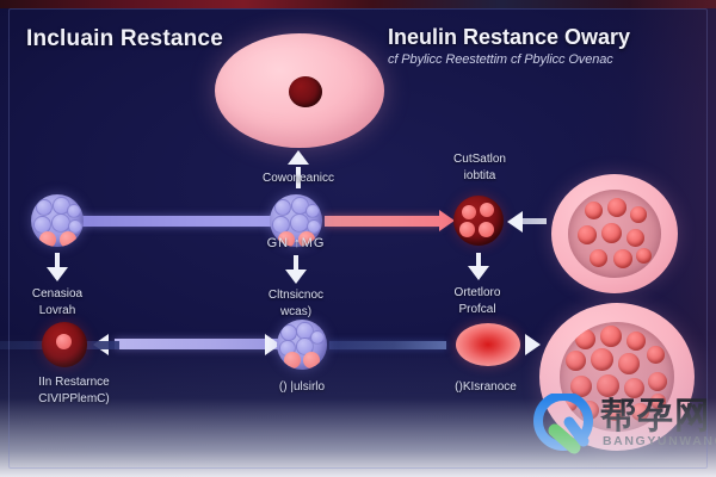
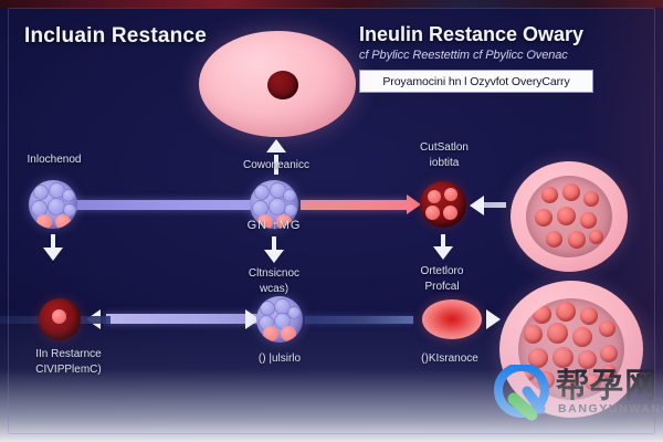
  Incluain Restance
  Ineulin Restance Owary
  cf Pbylicc Reestettim cf Pbylicc Ovenac
+ Proyamocini hn l Ozyvfot OveryCarry
+ Inlochenod
  Cowoneanicc
  GN ↑MG
  CutSatlon
  iobtita
- Cenasioa
- Lovrah
  Cltnsicnoc
  wcas)
  Ortetloro
  Profcal
